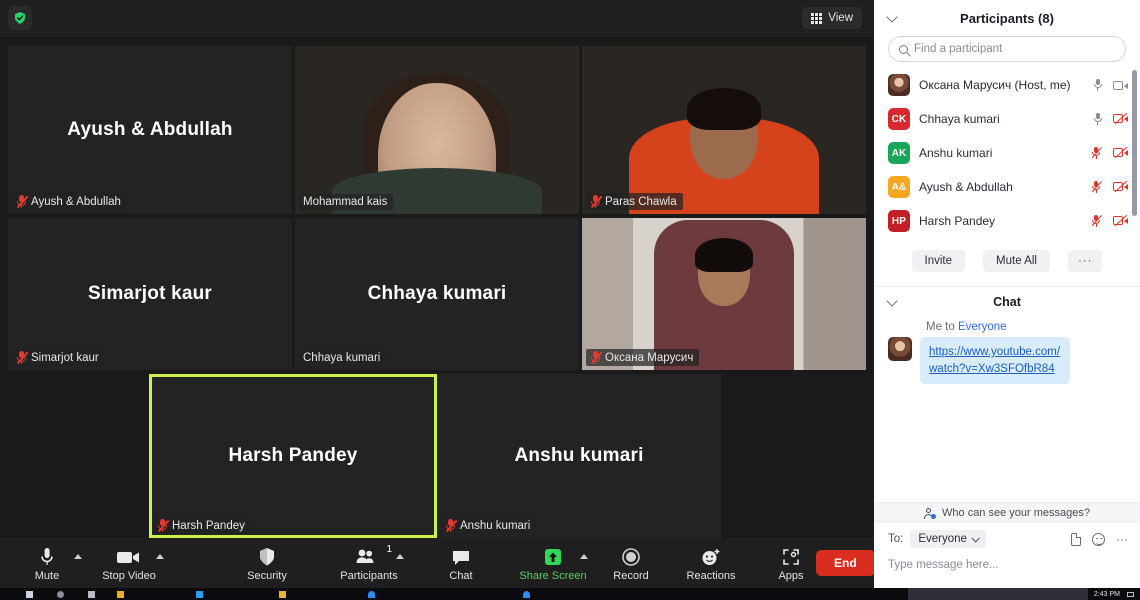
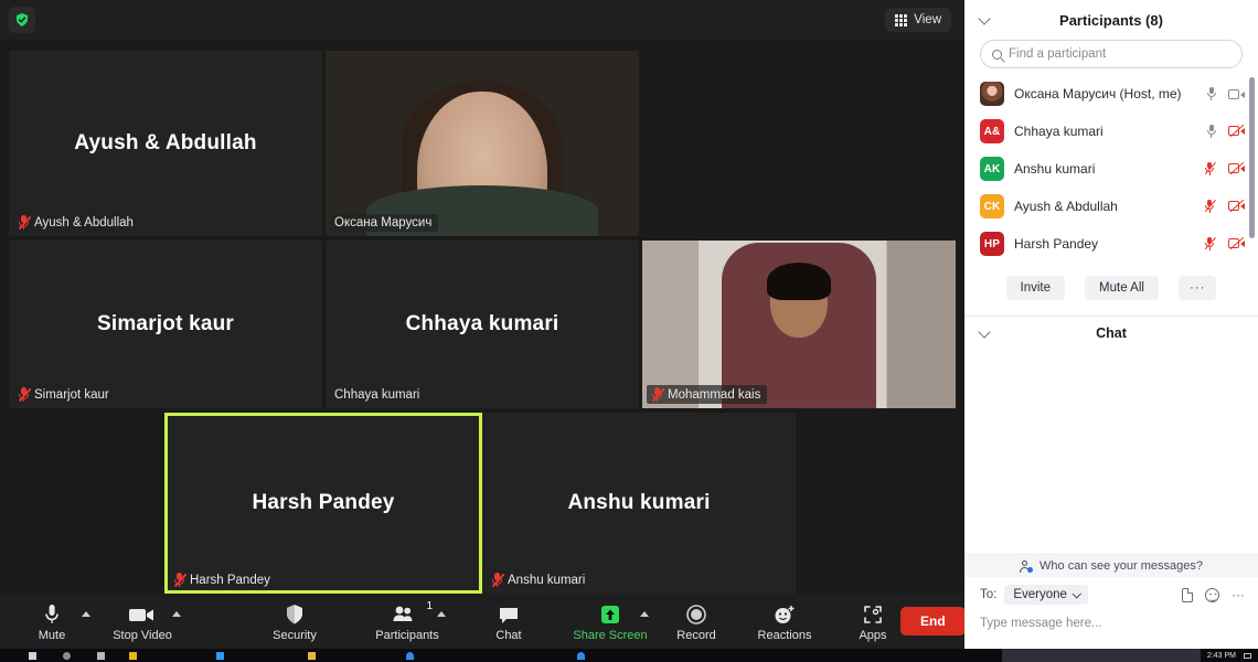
  View
  Ayush & Abdullah
  Ayush & Abdullah
- Mohammad kais
+ Оксана Марусич
- Paras Chawla
  Simarjot kaur
  Simarjot kaur
  Chhaya kumari
  Chhaya kumari
- Оксана Марусич
+ Mohammad kais
  Harsh Pandey
  Harsh Pandey
  Anshu kumari
  Anshu kumari
  Mute
  Stop Video
  Security
  1
  Participants
  Chat
  Share Screen
  Record
  Reactions
  Apps
  End
  Participants (8)
  Find a participant
  Оксана Марусич (Host, me)
- CK
+ A&
  Chhaya kumari
  AK
  Anshu kumari
- A&
+ CK
  Ayush & Abdullah
  HP
  Harsh Pandey
  Invite
  Mute All
  ···
  Chat
- Me to Everyone
- https://www.youtube.com/watch?v=Xw3SFOfbR84
  Who can see your messages?
  To:
  Everyone
  ···
  Type message here...
